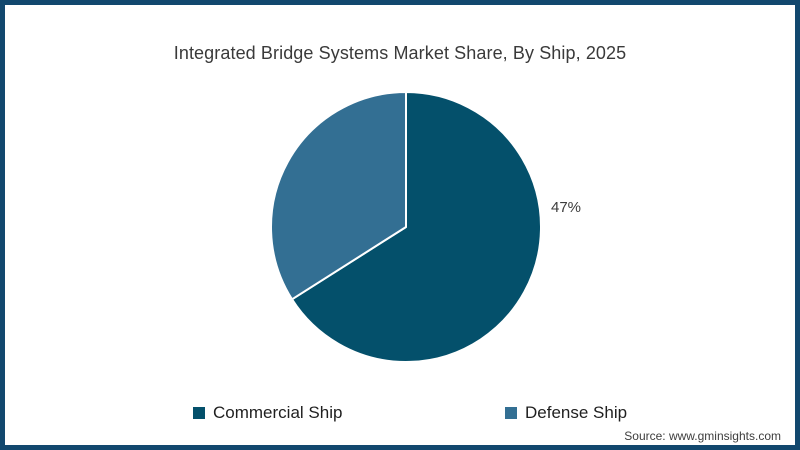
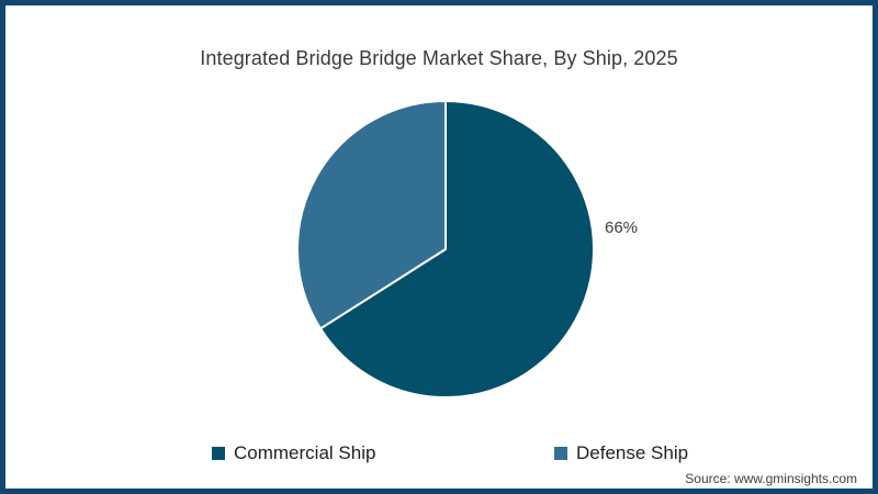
- Integrated Bridge Systems Market Share, By Ship, 2025
+ Integrated Bridge Bridge Market Share, By Ship, 2025
- 47%
+ 66%
  Commercial Ship
  Defense Ship
  Source: www.gminsights.com
